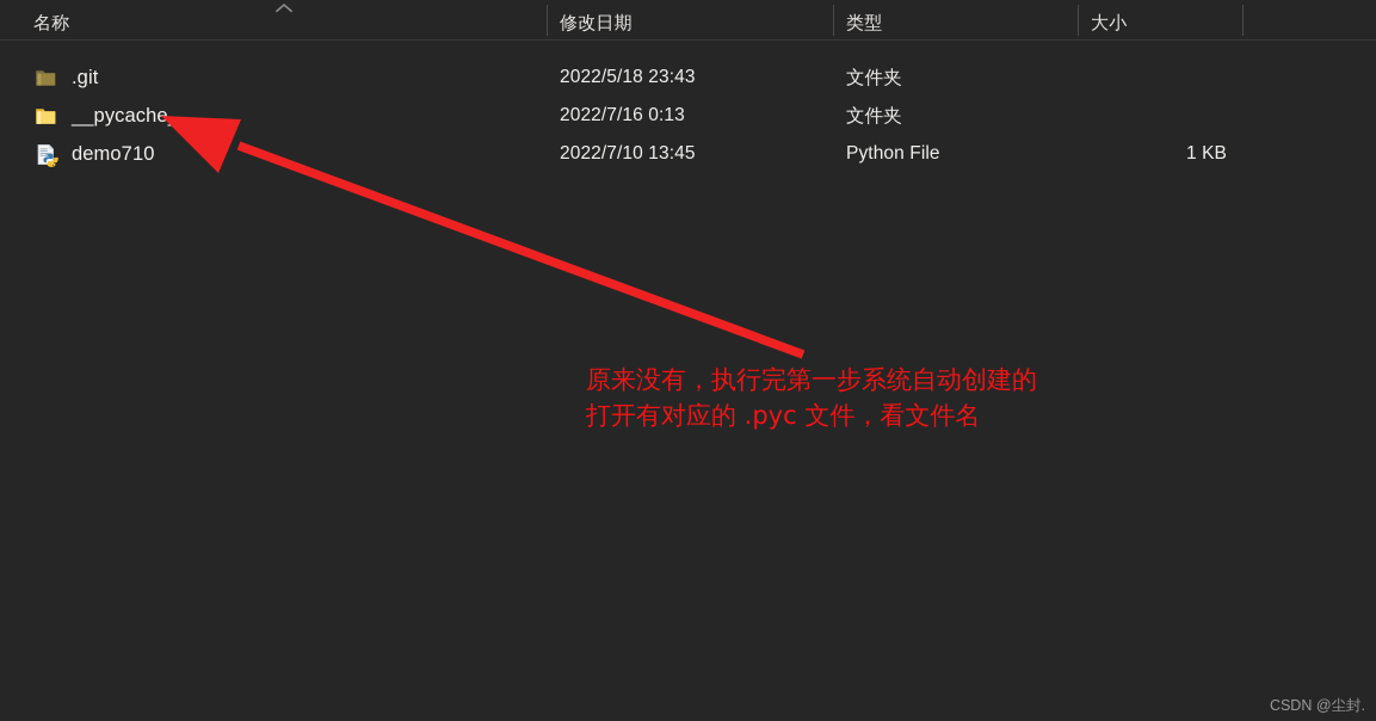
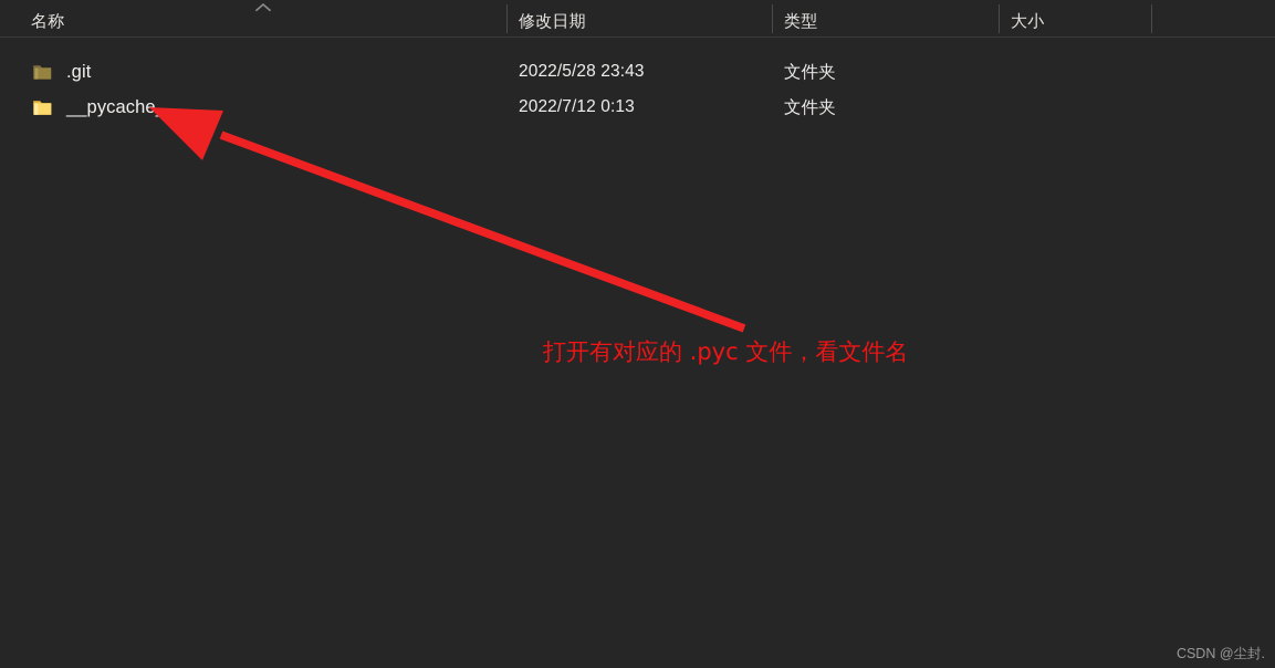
  名称
  修改日期
  类型
  大小
  .git
- 2022/5/18 23:43
+ 2022/5/28 23:43
  文件夹
  __pycache__
- 2022/7/16 0:13
+ 2022/7/12 0:13
  文件夹
- demo710
- 2022/7/10 13:45
- Python File
- 1 KB
- 原来没有，执行完第一步系统自动创建的
  打开有对应的 .pyc 文件，看文件名
  CSDN @尘封.
